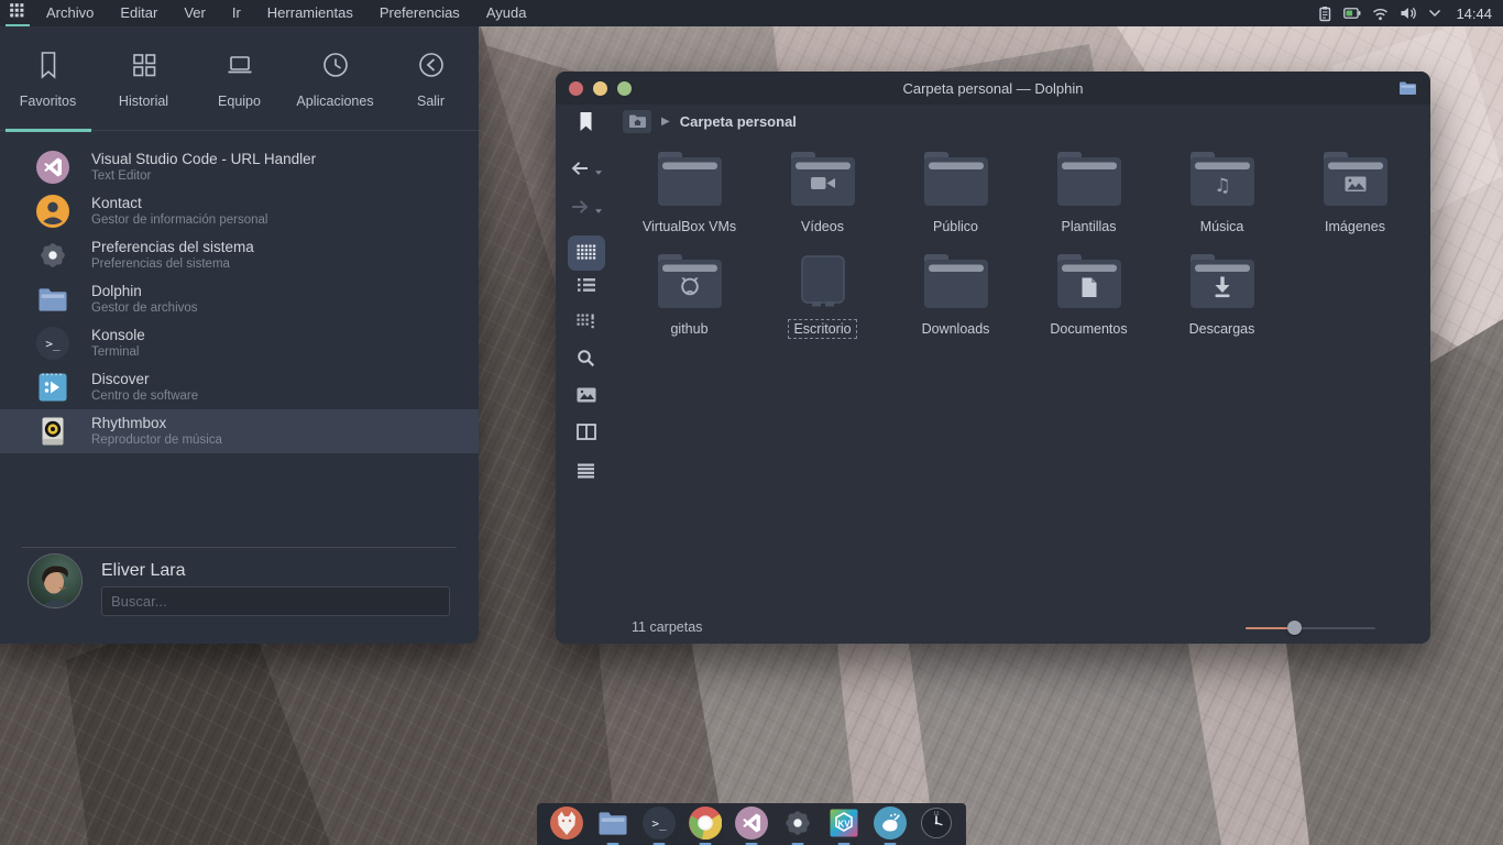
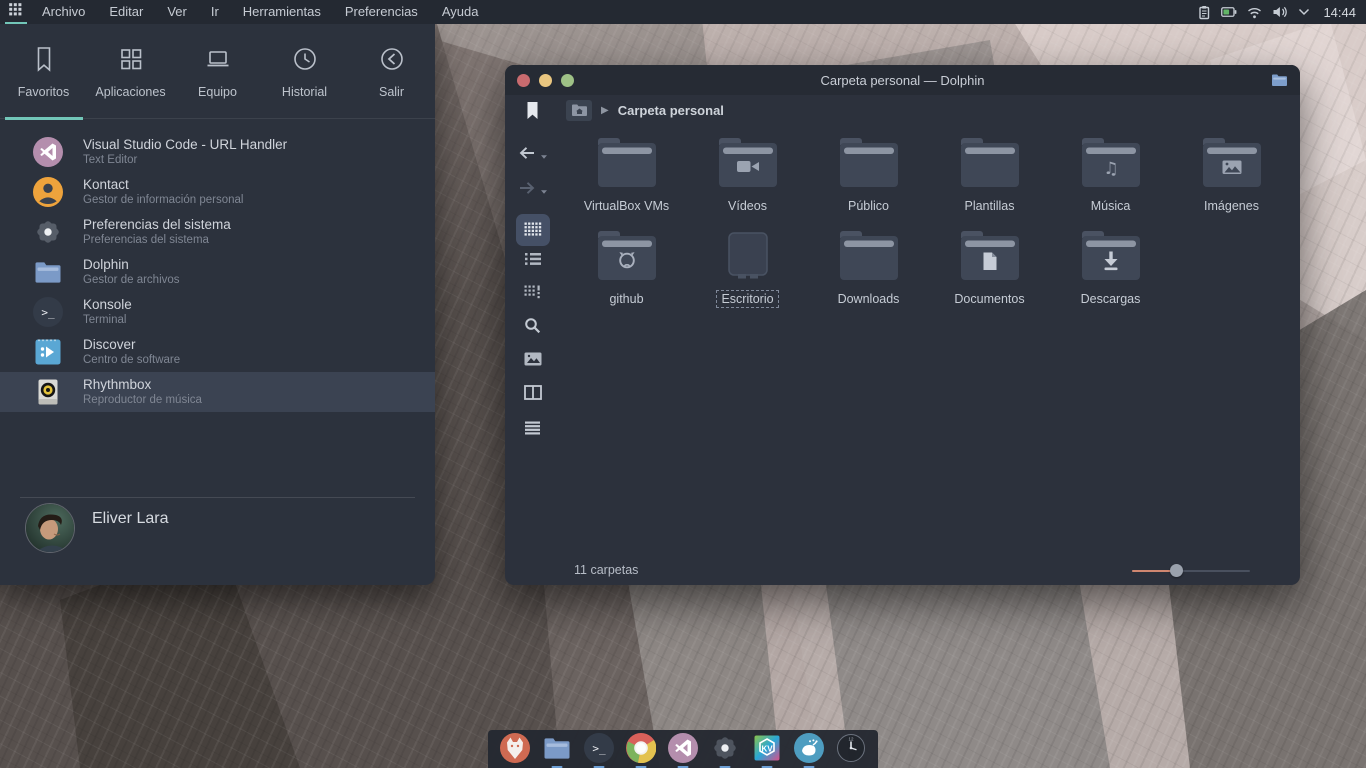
  Archivo
  Editar
  Ver
  Ir
  Herramientas
  Preferencias
  Ayuda
  14:44
  Favoritos
- Historial
+ Aplicaciones
  Equipo
- Aplicaciones
+ Historial
  Salir
  Visual Studio Code - URL Handler
  Text Editor
  Kontact
  Gestor de información personal
  Preferencias del sistema
  Preferencias del sistema
  Dolphin
  Gestor de archivos
  >_
  Konsole
  Terminal
  Discover
  Centro de software
  Rhythmbox
  Reproductor de música
  Eliver Lara
- Buscar...
  Carpeta personal — Dolphin
  ▶
  Carpeta personal
  VirtualBox VMs
  Vídeos
  Público
  Plantillas
  ♫
  Música
  Imágenes
  github
  Escritorio
  Downloads
  Documentos
  Descargas
  11 carpetas
  >_
  KV
